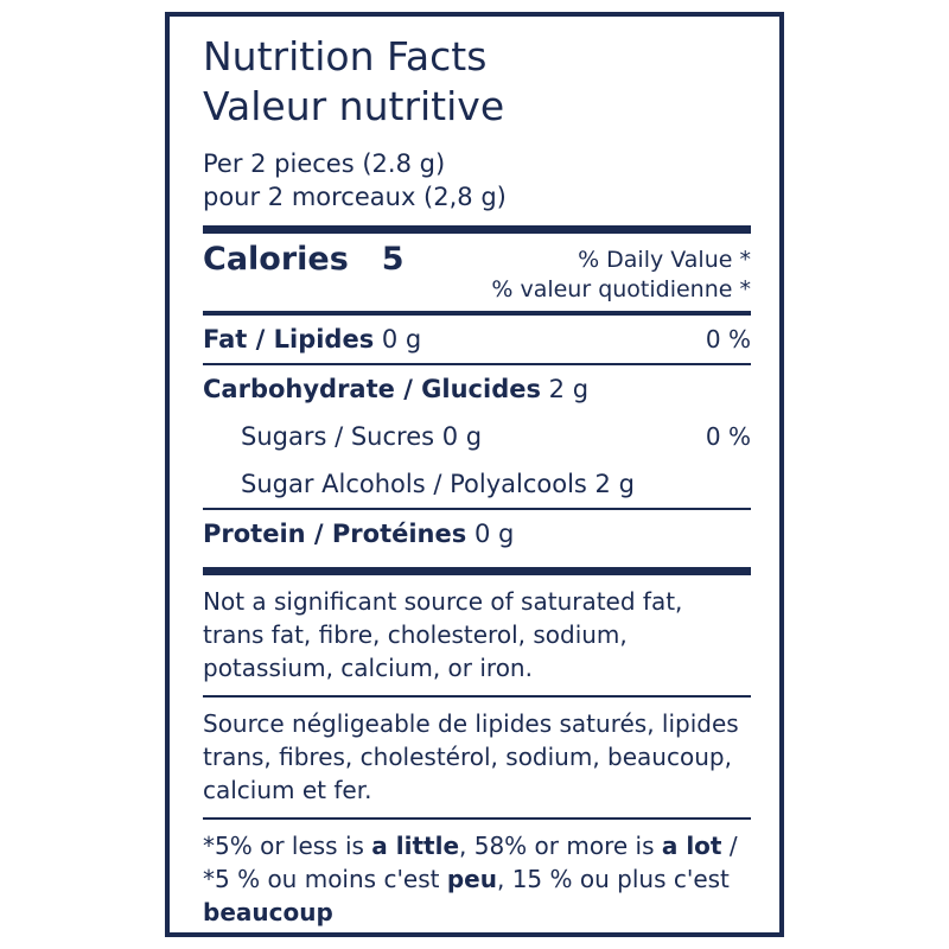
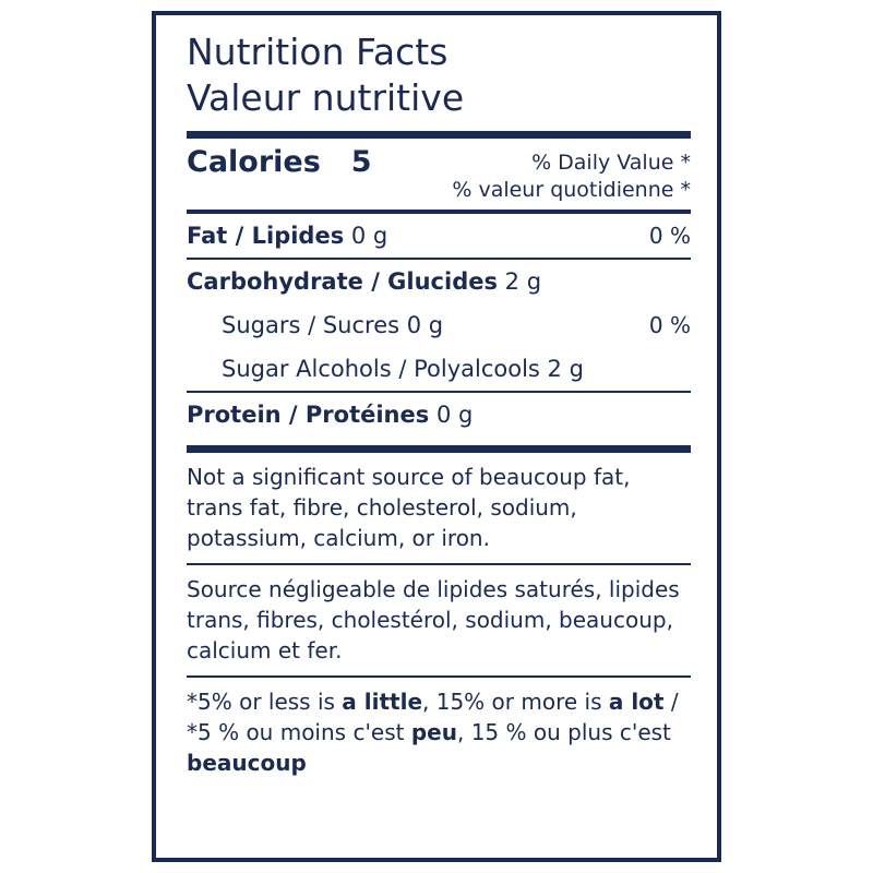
  Nutrition Facts
  Valeur nutritive
- Per 2 pieces (2.8 g)
- pour 2 morceaux (2,8 g)
  Calories
  5
  % Daily Value *
  % valeur quotidienne *
  Fat / Lipides 0 g
  0 %
  Carbohydrate / Glucides 2 g
  Sugars / Sucres 0 g
  0 %
  Sugar Alcohols / Polyalcools 2 g
  Protein / Protéines 0 g
- Not a significant source of saturated fat, trans fat, fibre, cholesterol, sodium, potassium, calcium, or iron.
+ Not a significant source of beaucoup fat, trans fat, fibre, cholesterol, sodium, potassium, calcium, or iron.
  Source négligeable de lipides saturés, lipides trans, fibres, cholestérol, sodium, beaucoup, calcium et fer.
- *5% or less is a little, 58% or more is a lot / *5 % ou moins c'est peu, 15 % ou plus c'est beaucoup
+ *5% or less is a little, 15% or more is a lot / *5 % ou moins c'est peu, 15 % ou plus c'est beaucoup
